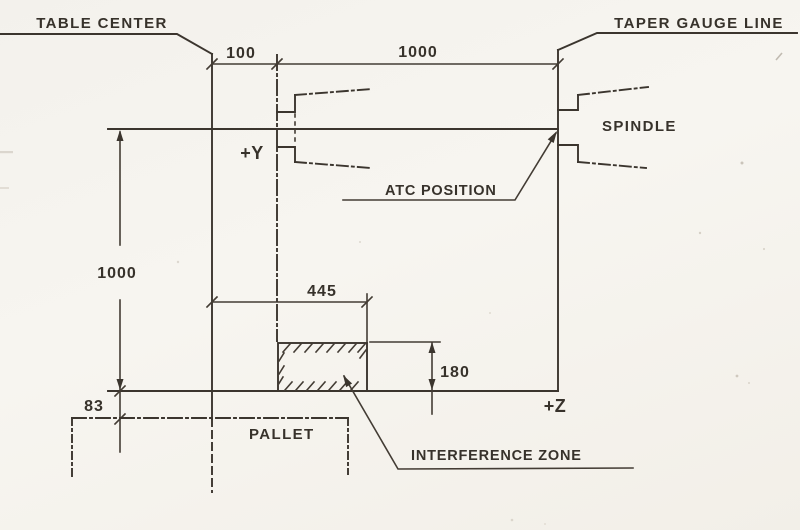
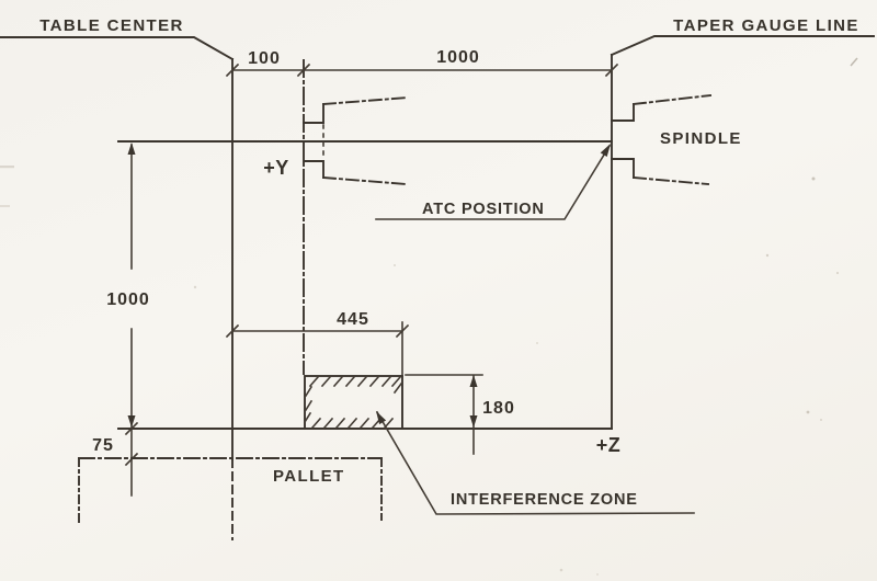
  TABLE CENTER
  TAPER GAUGE LINE
  100
  1000
  +Y
  SPINDLE
  ATC POSITION
  1000
  445
  180
- 83
+ 75
  +Z
  PALLET
  INTERFERENCE ZONE
